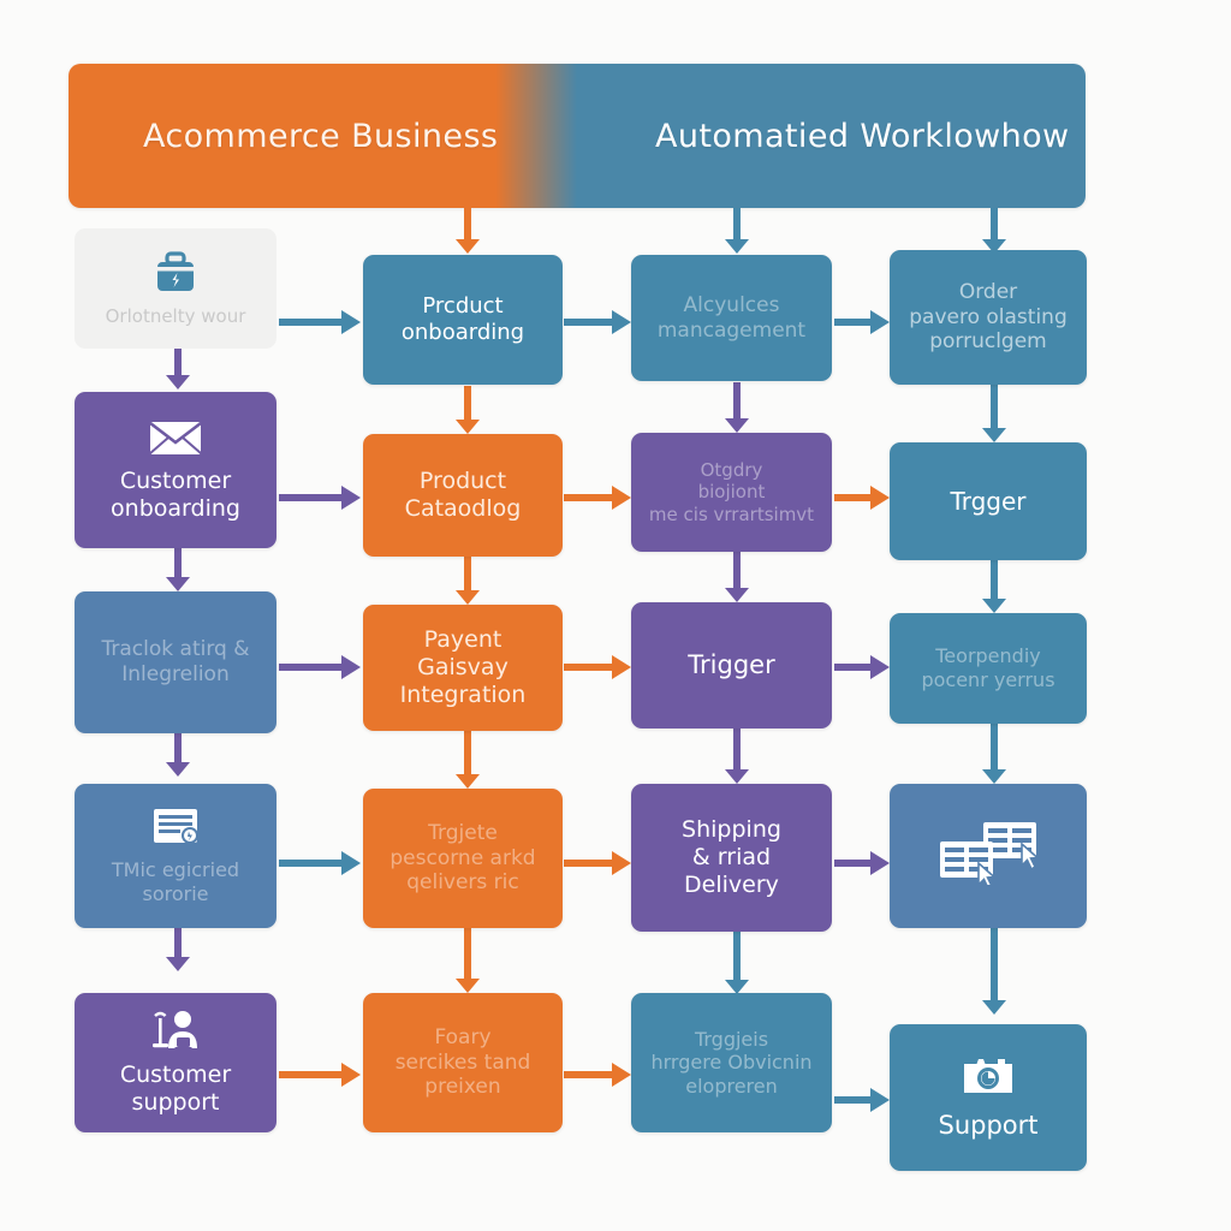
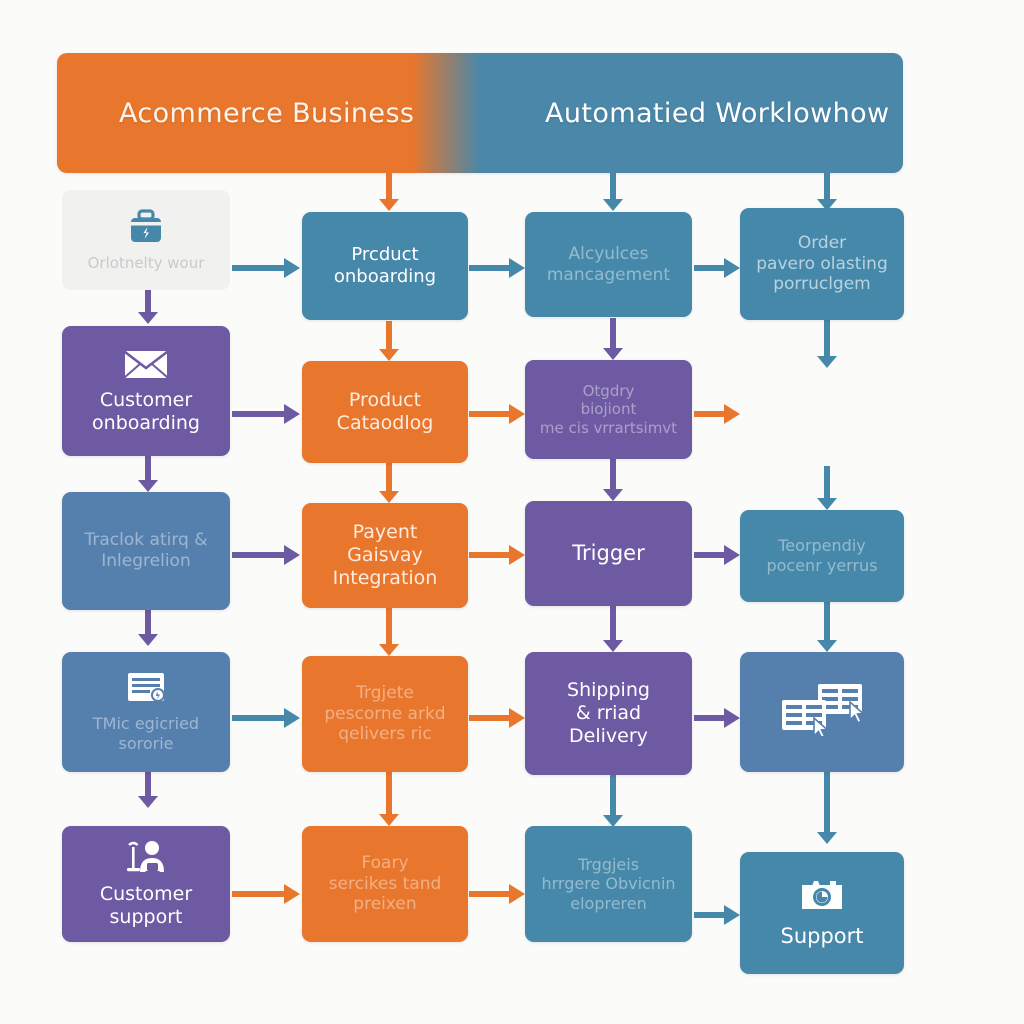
  Acommerce Business
  Automatied Worklowhow
  Orlotnelty wour
  Prcduct
  onboarding
  Alcyulces
  mancagement
  Order
  pavero olasting
  porruclgem
  Customer
  onboarding
  Product
  Cataodlog
  Otgdry
  biojiont
  me cis vrrartsimvt
- Trgger
  Traclok atirq &
  Inlegrelion
  Payent
  Gaisvay
  Integration
  Trigger
  Teorpendiy
  pocenr yerrus
  TMic egicried
  sororie
  Trgjete
  pescorne arkd
  qelivers ric
  Shipping
  & rriad
  Delivery
  Customer
  support
  Foary
  sercikes tand
  preixen
  Trggjeis
  hrrgere Obvicnin
  elopreren
  Support
